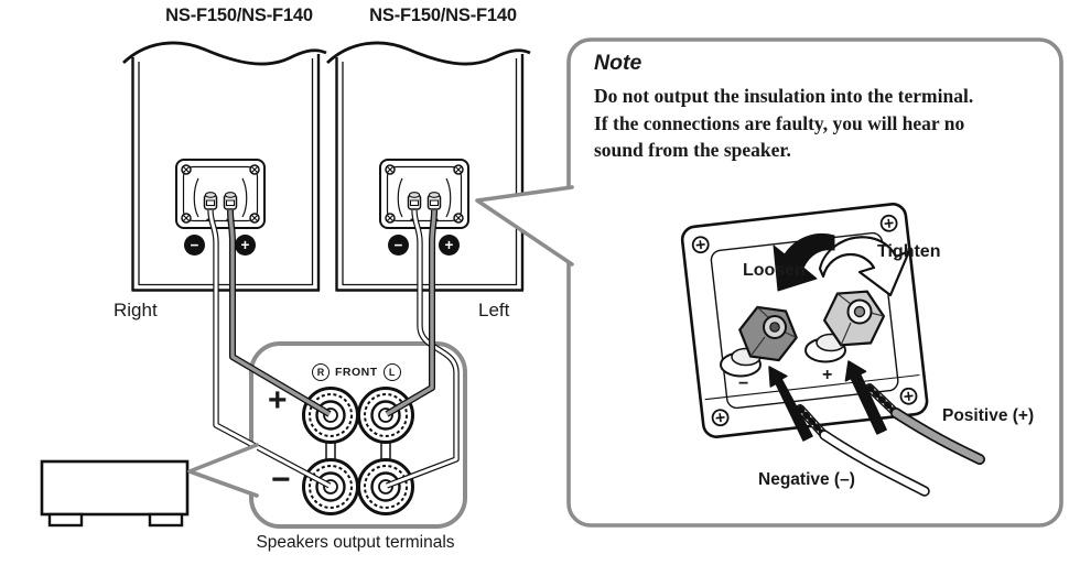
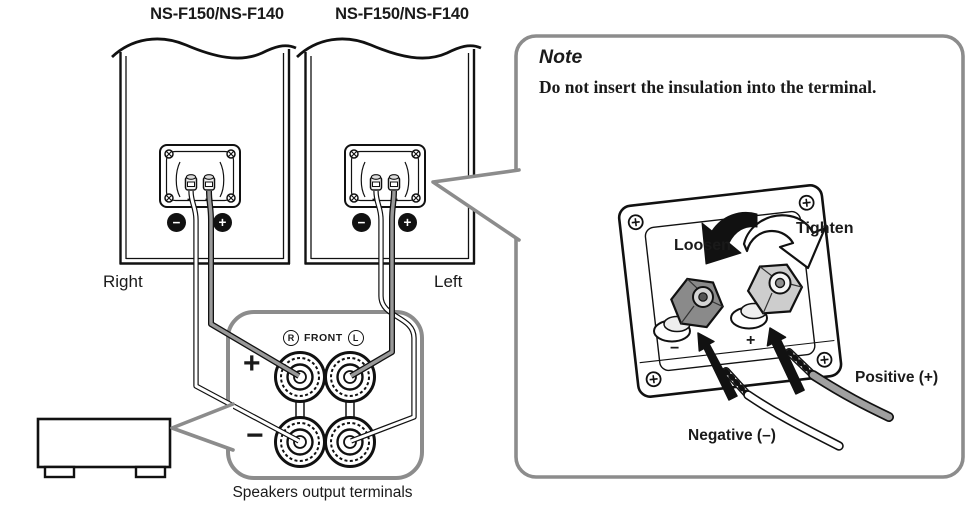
  NS-F150/NS-F140
  NS-F150/NS-F140
  Right
  Left
  −
  +
  −
  +
  R
  FRONT
  L
  +
  −
  Speakers output terminals
  Note
- Do not output the insulation into the terminal.
+ Do not insert the insulation into the terminal.
- If the connections are faulty, you will hear no
- sound from the speaker.
  Loosen
  Tighten
  −
  +
  Positive (+)
  Negative (–)
